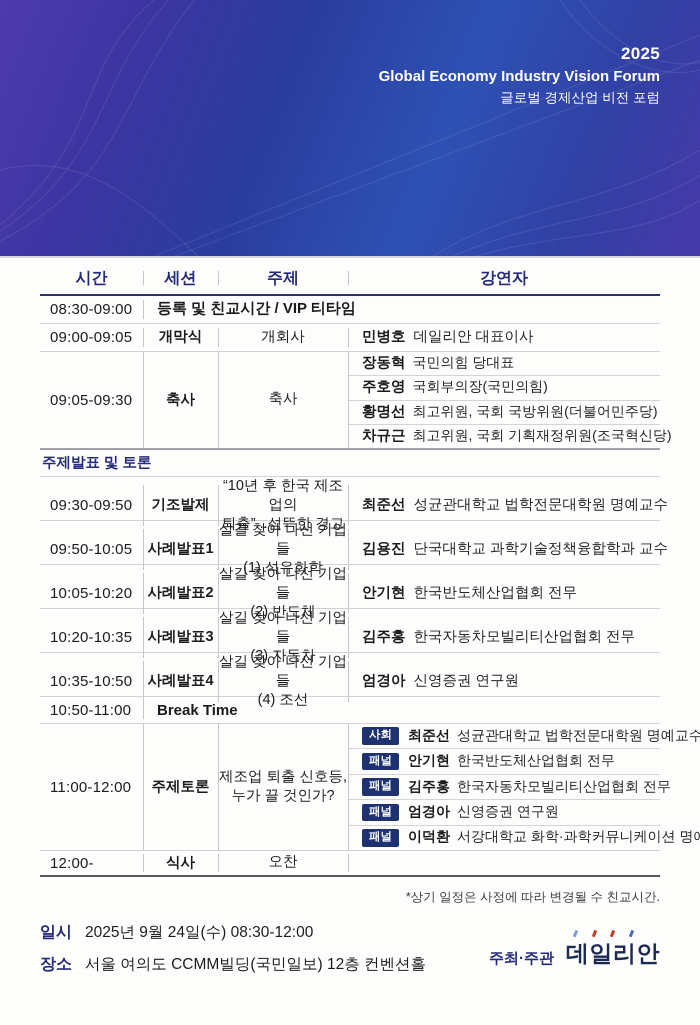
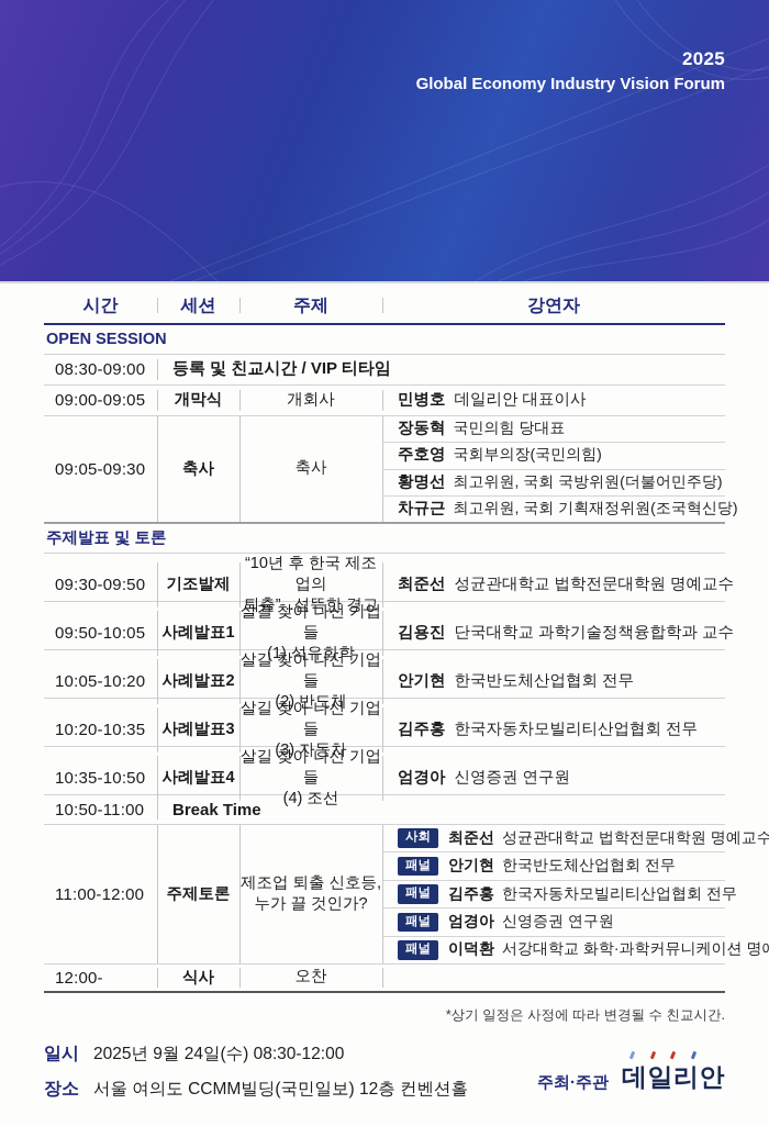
  2025
  Global Economy Industry Vision Forum
- 글로벌 경제산업 비전 포럼
  시간
  세션
  주제
  강연자
+ OPEN SESSION
  08:30-09:00
  등록 및 친교시간 / VIP 티타임
  09:00-09:05
  개막식
  개회사
  민병호
  데일리안 대표이사
  09:05-09:30
  축사
  축사
  장동혁
  국민의힘 당대표
  주호영
  국회부의장(국민의힘)
  황명선
  최고위원, 국회 국방위원(더불어민주당)
  차규근
  최고위원, 국회 기획재정위원(조국혁신당)
  주제발표 및 토론
  09:30-09:50
  기조발제
  “10년 후 한국 제조업의
  퇴출”...섬뜩한 경고
  최준선
  성균관대학교 법학전문대학원 명예교수
  09:50-10:05
  사례발표1
  살길 찾아 나선 기업들
  (1) 석유화학
  김용진
  단국대학교 과학기술정책융합학과 교수
  10:05-10:20
  사례발표2
  살길 찾아 나선 기업들
  (2) 반도체
  안기현
  한국반도체산업협회 전무
  10:20-10:35
  사례발표3
  살길 찾아 나선 기업들
  (3) 자동차
  김주홍
  한국자동차모빌리티산업협회 전무
  10:35-10:50
  사례발표4
  살길 찾아 나선 기업들
  (4) 조선
  엄경아
  신영증권 연구원
  10:50-11:00
  Break Time
  11:00-12:00
  주제토론
  제조업 퇴출 신호등,
  누가 끌 것인가?
  사회
  최준선
  성균관대학교 법학전문대학원 명예교수
  패널
  안기현
  한국반도체산업협회 전무
  패널
  김주홍
  한국자동차모빌리티산업협회 전무
  패널
  엄경아
  신영증권 연구원
  패널
  이덕환
  서강대학교 화학·과학커뮤니케이션 명
  12:00-
  식사
  오찬
  *상기 일정은 사정에 따라 변경될 수 친교시간.
  일시
  2025년 9월 24일(수) 08:30-12:00
  장소
  서울 여의도 CCMM빌딩(국민일보) 12층 컨벤션홀
  주최·주관
  데일리안
